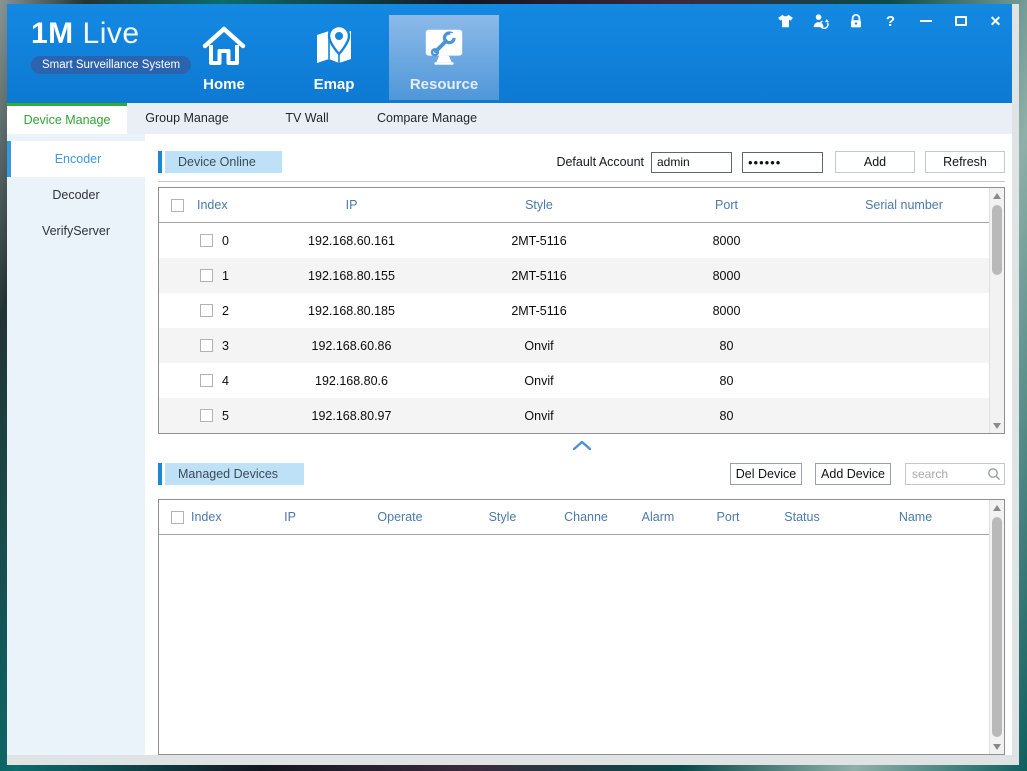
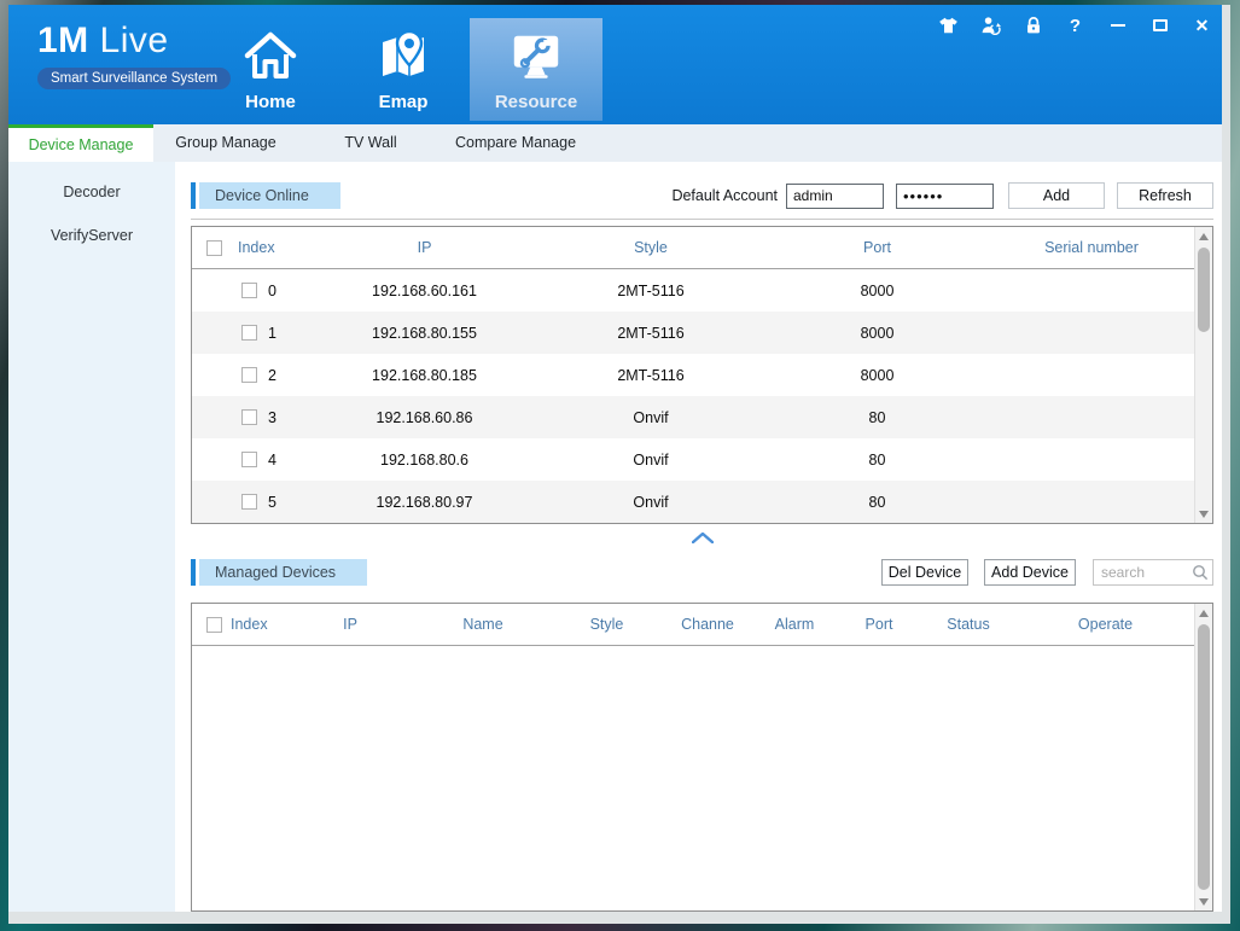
  1M Live
  Smart Surveillance System
  Home
  Emap
  Resource
  ?
  ✕
  Device Manage
  Group Manage
  TV Wall
  Compare Manage
- Encoder
  Decoder
  VerifyServer
  Device Online
  Default Account
  admin
  ••••••
  Add
  Refresh
  Index
  IP
  Style
  Port
  Serial number
  0
  192.168.60.161
  2MT-5116
  8000
  1
  192.168.80.155
  2MT-5116
  8000
  2
  192.168.80.185
  2MT-5116
  8000
  3
  192.168.60.86
  Onvif
  80
  4
  192.168.80.6
  Onvif
  80
  5
  192.168.80.97
  Onvif
  80
  Managed Devices
  Del Device
  Add Device
  search
  Index
  IP
- Operate
+ Name
  Style
  Channe
  Alarm
  Port
  Status
- Name
+ Operate
